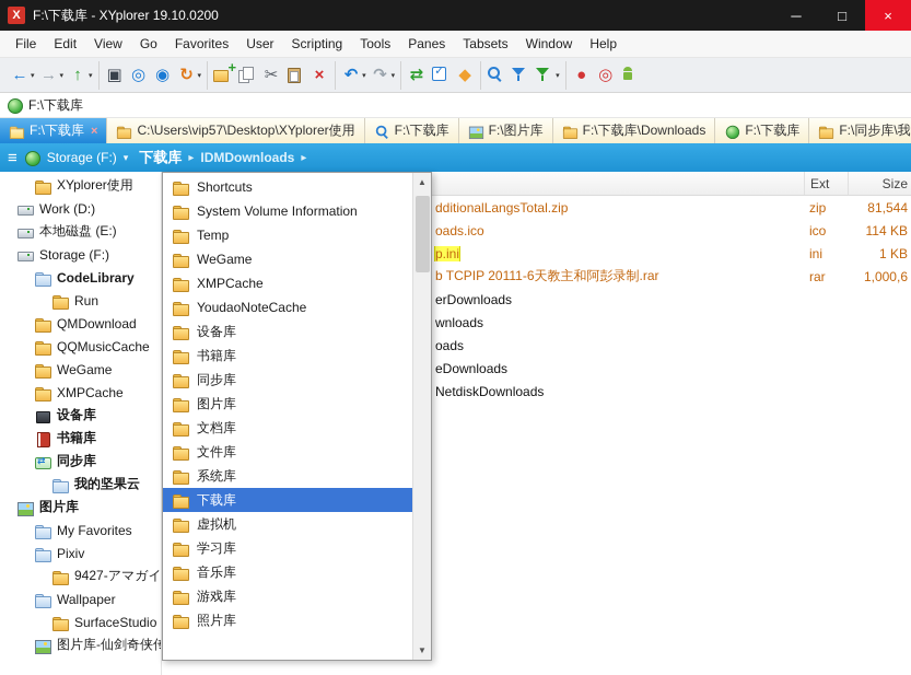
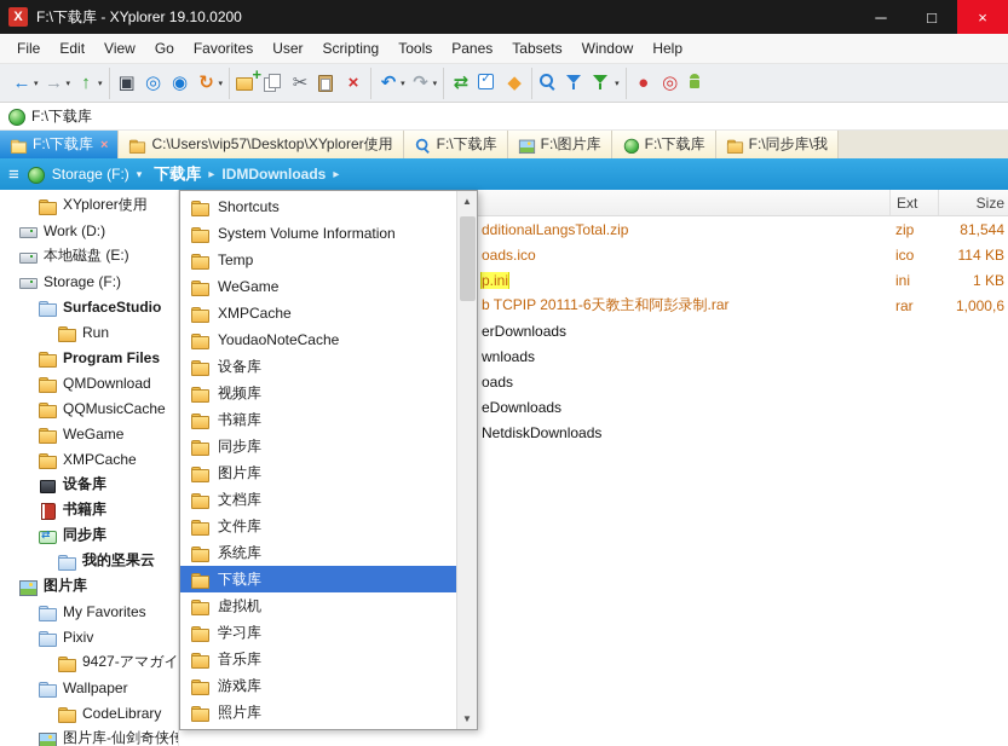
  X
  F:\下载库 - XYplorer 19.10.0200
  ─
  □
  ×
  File
  Edit
  View
  Go
  Favorites
  User
  Scripting
  Tools
  Panes
  Tabsets
  Window
  Help
  ←
  →
  ↑
  ▣
  ◎
  ◉
  ↻
  ✂
  ×
  ↶
  ↷
  ⇄
  ◆
  ●
  ◎
  F:\下载库
  F:\下载库
  ×
  C:\Users\vip57\Desktop\XYplorer使用
  F:\下载库
  F:\图片库
- F:\下载库\Downloads
  F:\下载库
  F:\同步库\我
  ≡
  Storage (F:)
  ▾
  下载库
  ▸
  IDMDownloads
  ▸
  XYplorer使用
  Work (D:)
  本地磁盘 (E:)
  Storage (F:)
- CodeLibrary
+ SurfaceStudio
  Run
+ Program Files
  QMDownload
  QQMusicCache
  WeGame
  XMPCache
  设备库
  书籍库
  同步库
  我的坚果云
  图片库
  My Favorites
  Pixiv
  9427-アマガイ
  Wallpaper
- SurfaceStudio
+ CodeLibrary
  图片库-仙剑奇侠传
  Ext
  Size
  dditionalLangsTotal.zip
  zip
  81,544
  oads.ico
  ico
  114 KB
  p.ini
  ini
  1 KB
  b TCPIP 20111-6天教主和阿彭录制.rar
  rar
  1,000,6
  erDownloads
  wnloads
  oads
  eDownloads
  NetdiskDownloads
  Shortcuts
  System Volume Information
  Temp
  WeGame
  XMPCache
  YoudaoNoteCache
  设备库
+ 视频库
  书籍库
  同步库
  图片库
  文档库
  文件库
  系统库
  下载库
  虚拟机
  学习库
  音乐库
  游戏库
  照片库
  ▲
  ▼
